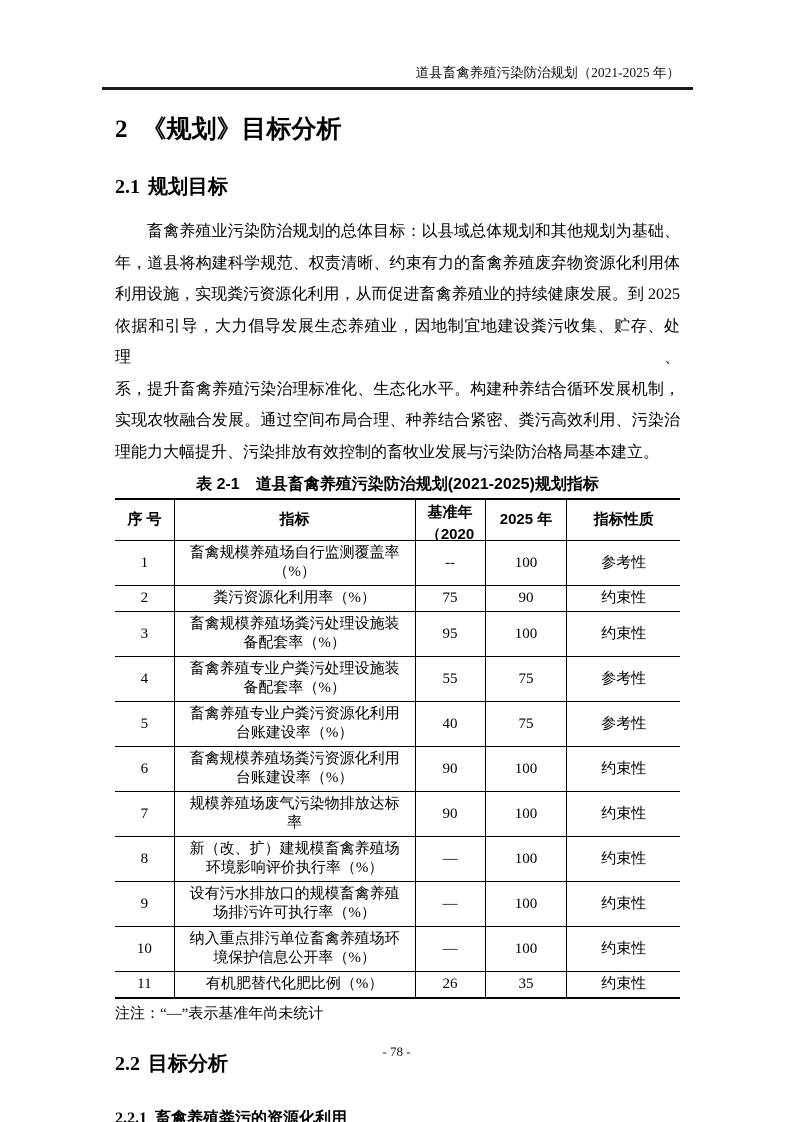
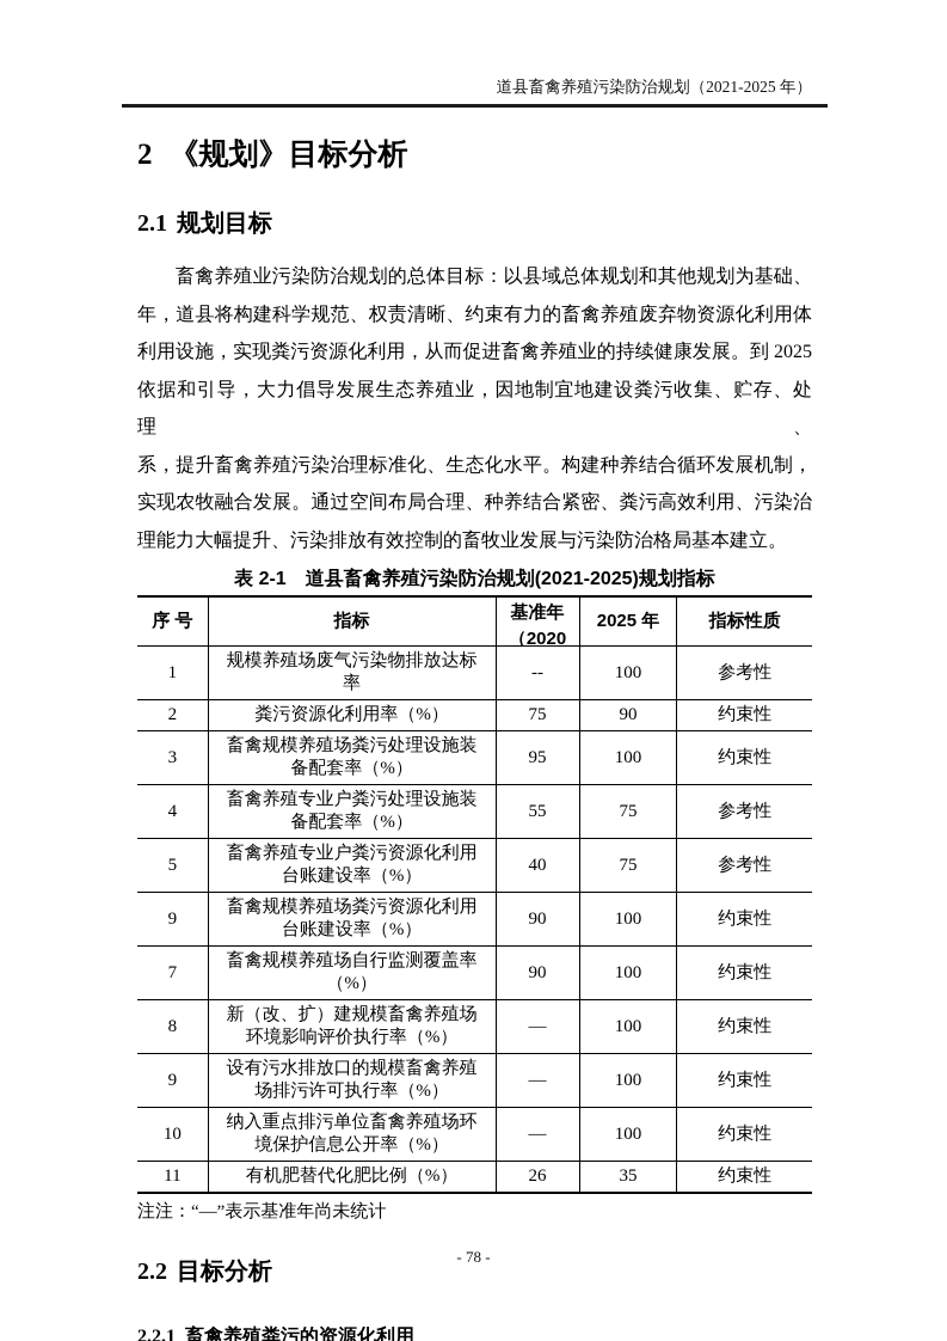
  道县畜禽养殖污染防治规划（2021-2025 年）
  2 《规划》目标分析
  2.1 规划目标
  畜禽养殖业污染防治规划的总体目标：以县域总体规划和其他规划为基础、
  年，道县将构建科学规范、权责清晰、约束有力的畜禽养殖废弃物资源化利用体
  利用设施，实现粪污资源化利用，从而促进畜禽养殖业的持续健康发展。到 2025
  依据和引导，大力倡导发展生态养殖业，因地制宜地建设粪污收集、贮存、处理、
  系，提升畜禽养殖污染治理标准化、生态化水平。构建种养结合循环发展机制，
  实现农牧融合发展。通过空间布局合理、种养结合紧密、粪污高效利用、污染治
  理能力大幅提升、污染排放有效控制的畜牧业发展与污染防治格局基本建立。
  表 2-1 道县畜禽养殖污染防治规划(2021-2025)规划指标
  序 号	指标	基准年 （2020	2025 年	指标性质
- 1	畜禽规模养殖场自行监测覆盖率（%）	--	100	参考性
+ 1	规模养殖场废气污染物排放达标率	--	100	参考性
  2	粪污资源化利用率（%）	75	90	约束性
  3	畜禽规模养殖场粪污处理设施装备配套率（%）	95	100	约束性
  4	畜禽养殖专业户粪污处理设施装备配套率（%）	55	75	参考性
  5	畜禽养殖专业户粪污资源化利用台账建设率（%）	40	75	参考性
- 6	畜禽规模养殖场粪污资源化利用台账建设率（%）	90	100	约束性
+ 9	畜禽规模养殖场粪污资源化利用台账建设率（%）	90	100	约束性
- 7	规模养殖场废气污染物排放达标率	90	100	约束性
+ 7	畜禽规模养殖场自行监测覆盖率（%）	90	100	约束性
  8	新（改、扩）建规模畜禽养殖场环境影响评价执行率（%）	—	100	约束性
  9	设有污水排放口的规模畜禽养殖场排污许可执行率（%）	—	100	约束性
  10	纳入重点排污单位畜禽养殖场环境保护信息公开率（%）	—	100	约束性
  11	有机肥替代化肥比例（%）	26	35	约束性
  注注：“—”表示基准年尚未统计
  2.2 目标分析
  2.2.1 畜禽养殖粪污的资源化利用
  - 78 -
